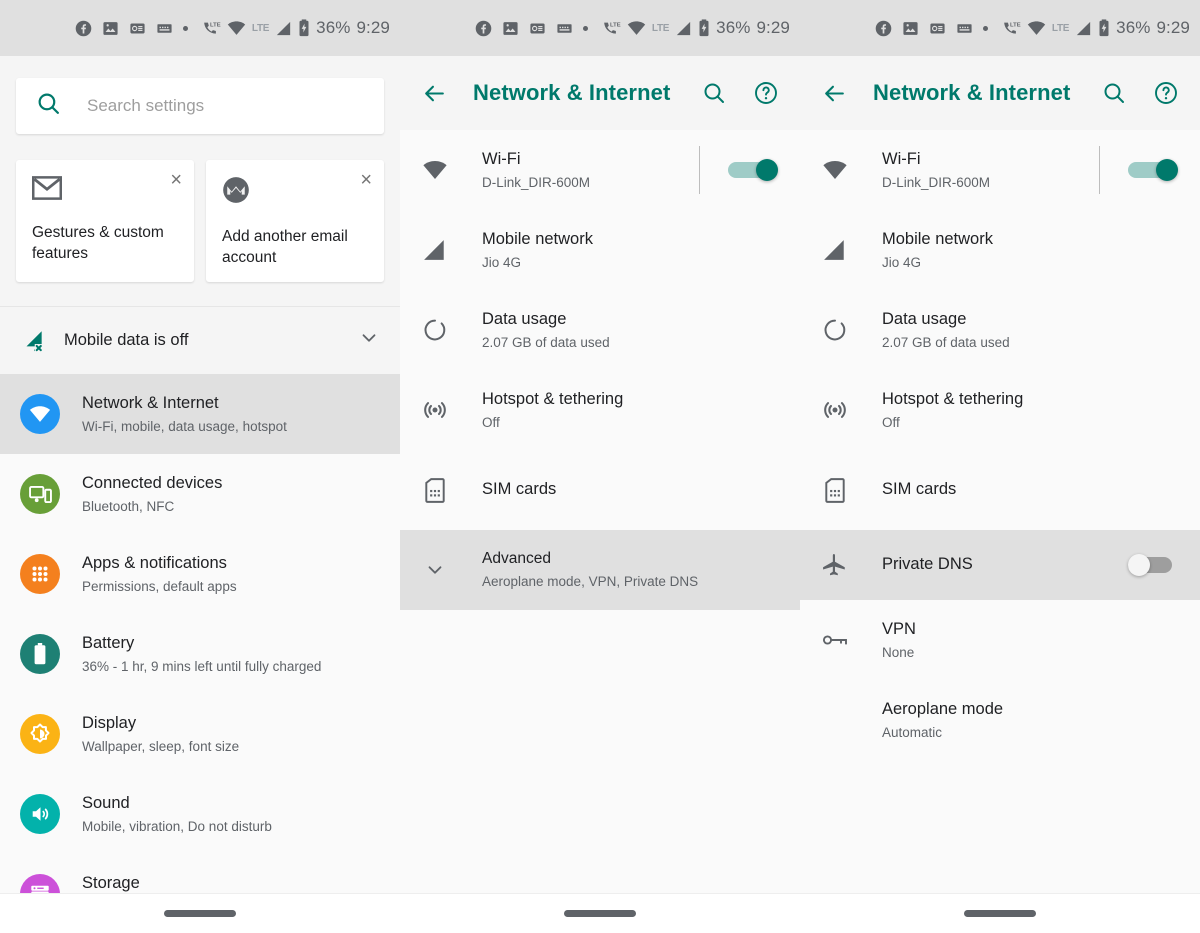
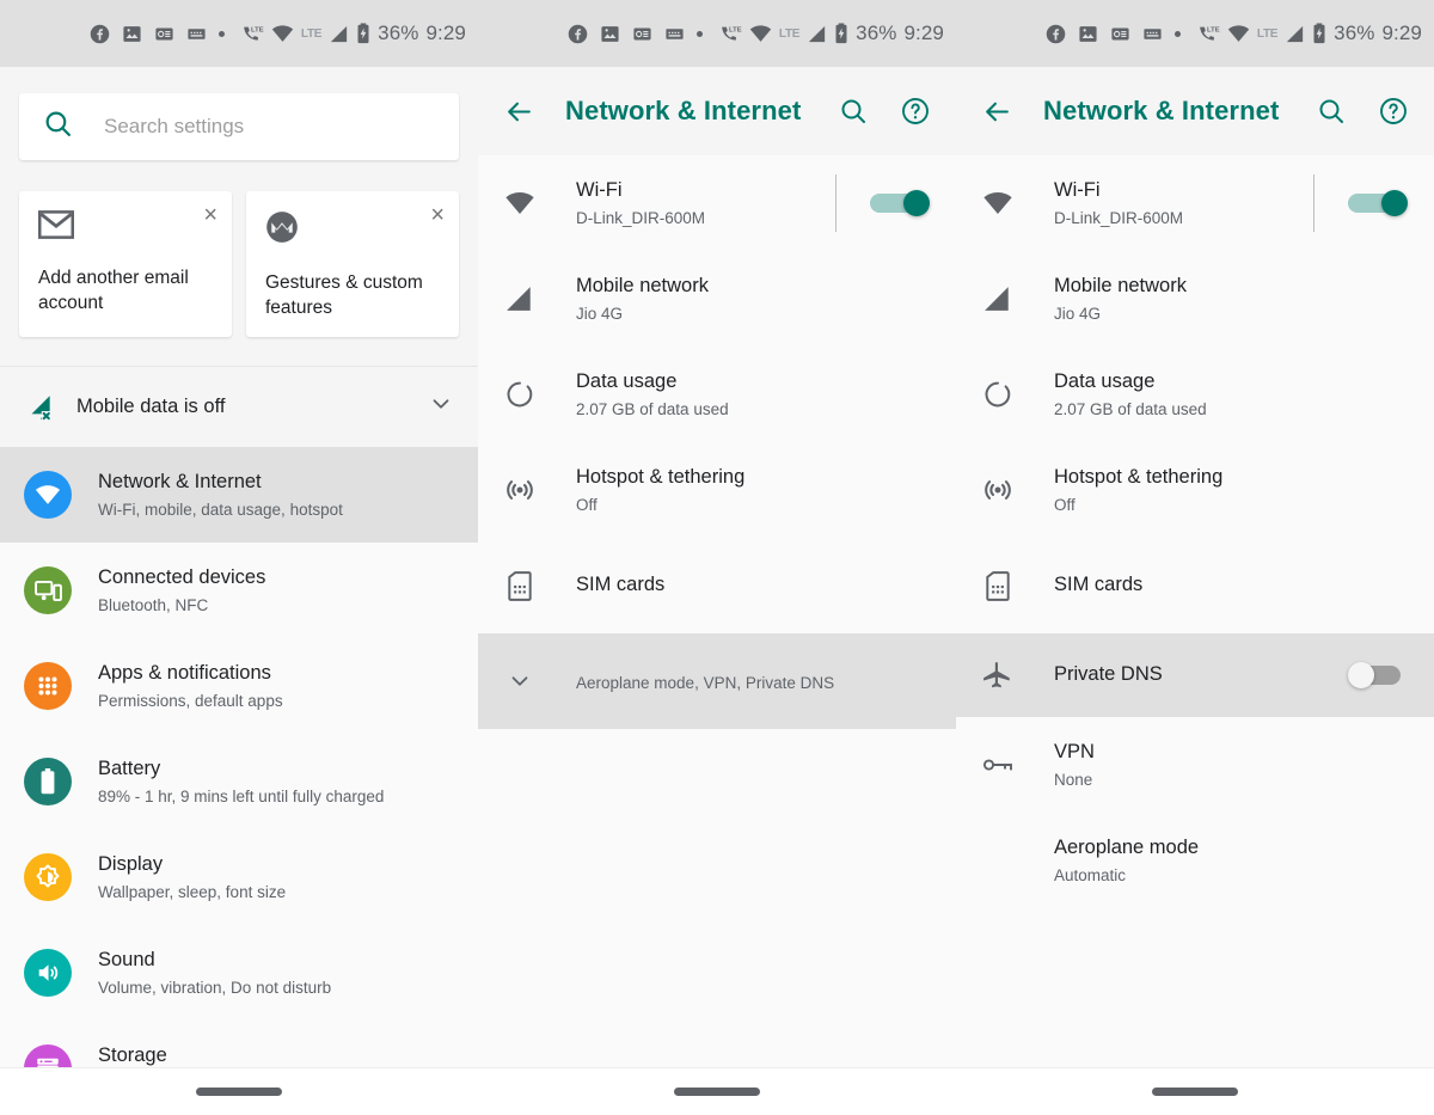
  LTE
  36%
  9:29
  LTE
  36%
  9:29
  LTE
  36%
  9:29
  Search settings
  ×
- Gestures & custom features
+ Add another email account
  ×
- Add another email account
+ Gestures & custom features
  Mobile data is off
  Network & Internet
  Wi-Fi, mobile, data usage, hotspot
  Connected devices
  Bluetooth, NFC
  Apps & notifications
  Permissions, default apps
  Battery
- 36% - 1 hr, 9 mins left until fully charged
+ 89% - 1 hr, 9 mins left until fully charged
  Display
  Wallpaper, sleep, font size
  Sound
- Mobile, vibration, Do not disturb
+ Volume, vibration, Do not disturb
  Storage
  Network & Internet
  Wi-Fi
  D-Link_DIR-600M
  Mobile network
  Jio 4G
  Data usage
  2.07 GB of data used
  Hotspot & tethering
  Off
  SIM cards
- Advanced
  Aeroplane mode, VPN, Private DNS
  Network & Internet
  Wi-Fi
  D-Link_DIR-600M
  Mobile network
  Jio 4G
  Data usage
  2.07 GB of data used
  Hotspot & tethering
  Off
  SIM cards
  Private DNS
  VPN
  None
  Aeroplane mode
  Automatic
